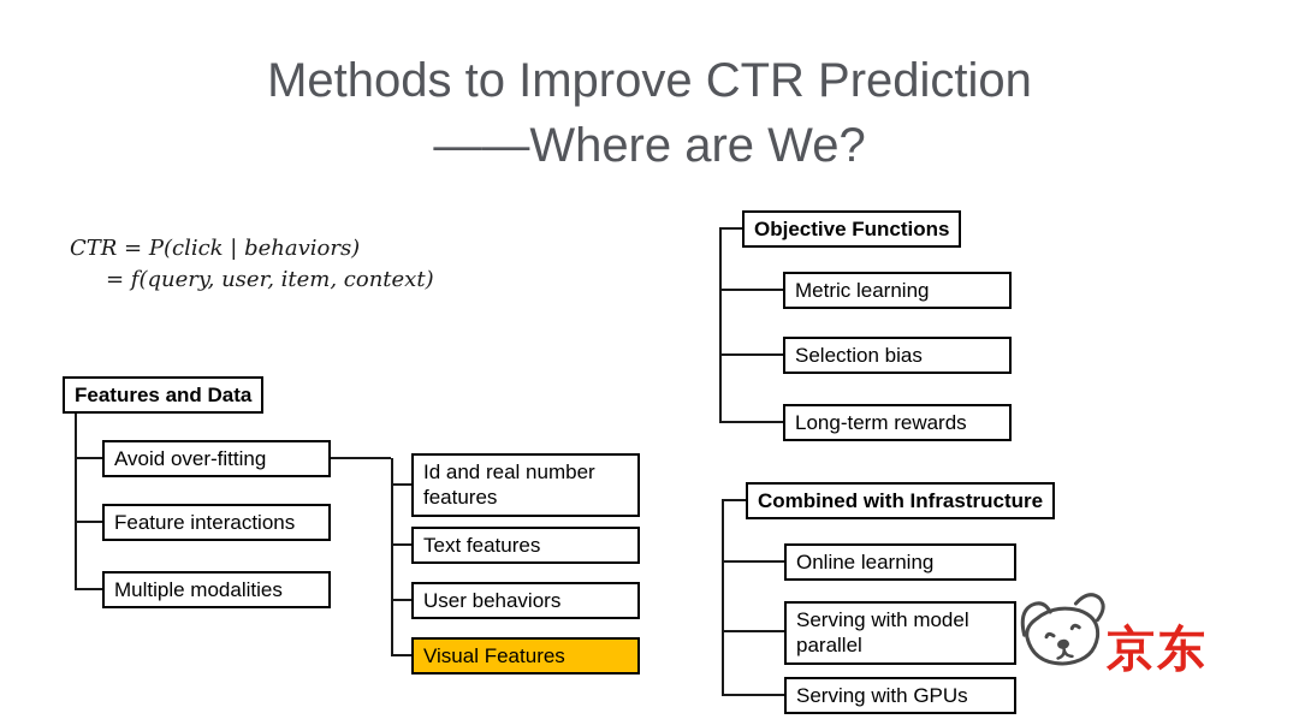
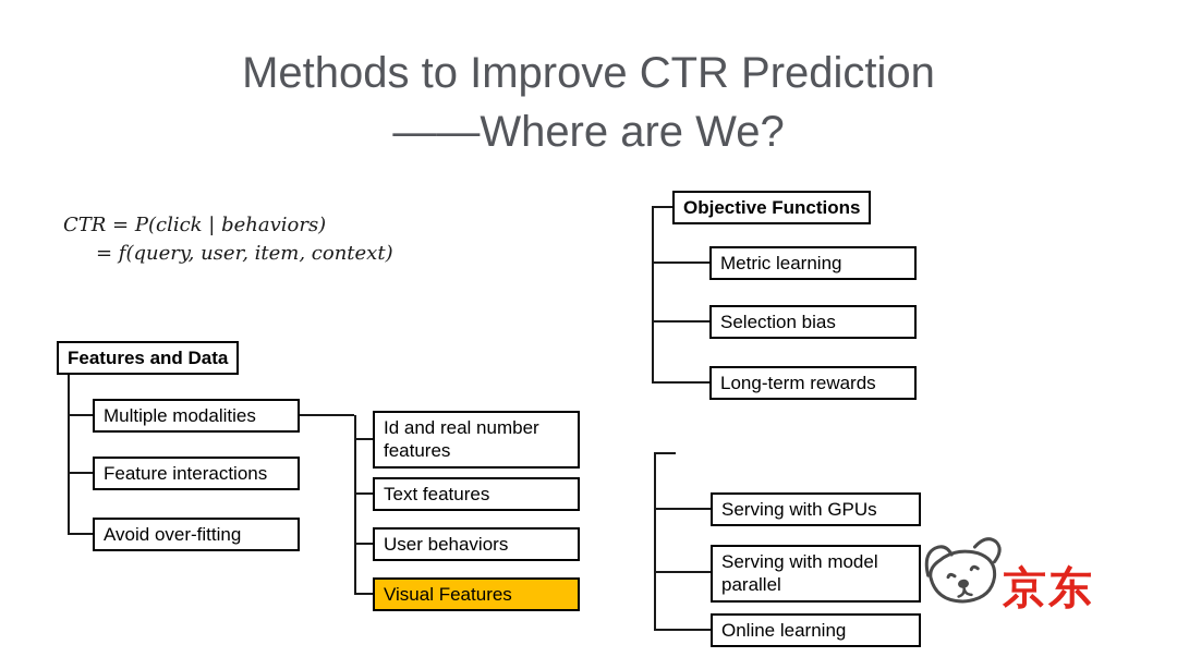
  Methods to Improve CTR Prediction
  ——Where are We?
  CTR = P(click | behaviors)
  = f(query, user, item, context)
  Features and Data
- Avoid over-fitting
+ Multiple modalities
  Feature interactions
- Multiple modalities
+ Avoid over-fitting
  Id and real number features
  Text features
  User behaviors
  Visual Features
  Objective Functions
  Metric learning
  Selection bias
  Long-term rewards
- Combined with Infrastructure
- Online learning
+ Serving with GPUs
  Serving with model parallel
- Serving with GPUs
+ Online learning
  京东
